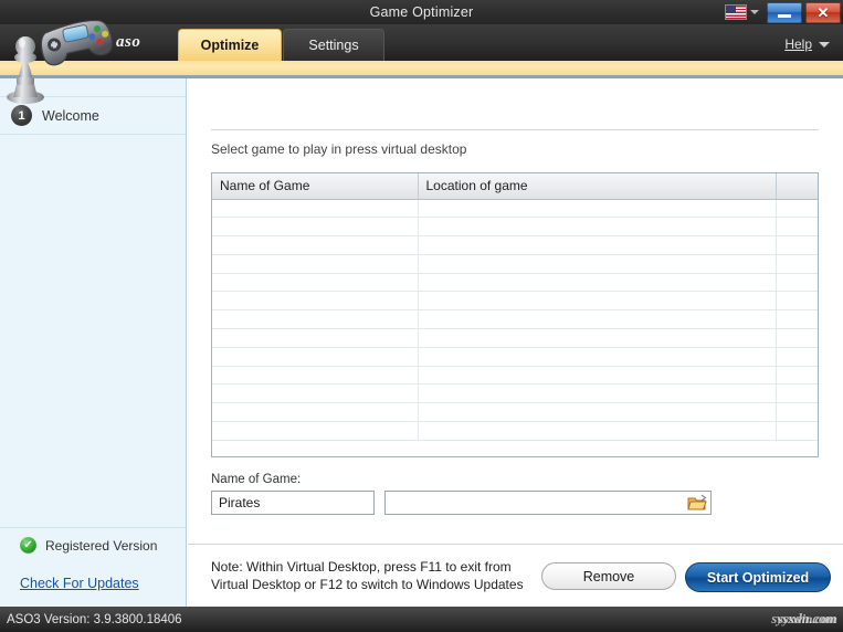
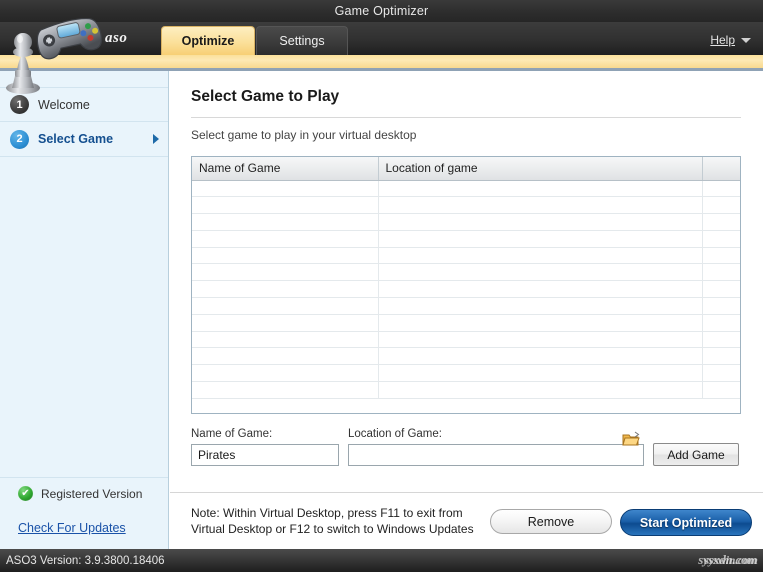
  Game Optimizer
- ✕
  aso
  Optimize
  Settings
  Help
  1
  Welcome
+ 2
+ Select Game
  ✔
  Registered Version
  Check For Updates
+ Select Game to Play
- Select game to play in press virtual desktop
+ Select game to play in your virtual desktop
  Name of Game	Location of game
  Name of Game:
  Pirates
+ Location of Game:
+ Add Game
  Note: Within Virtual Desktop, press F11 to exit from
  Virtual Desktop or F12 to switch to Windows Updates
  Remove
  Start Optimized
  ASO3 Version: 3.9.3800.18406
  sysxdn.com
  syswin.com
